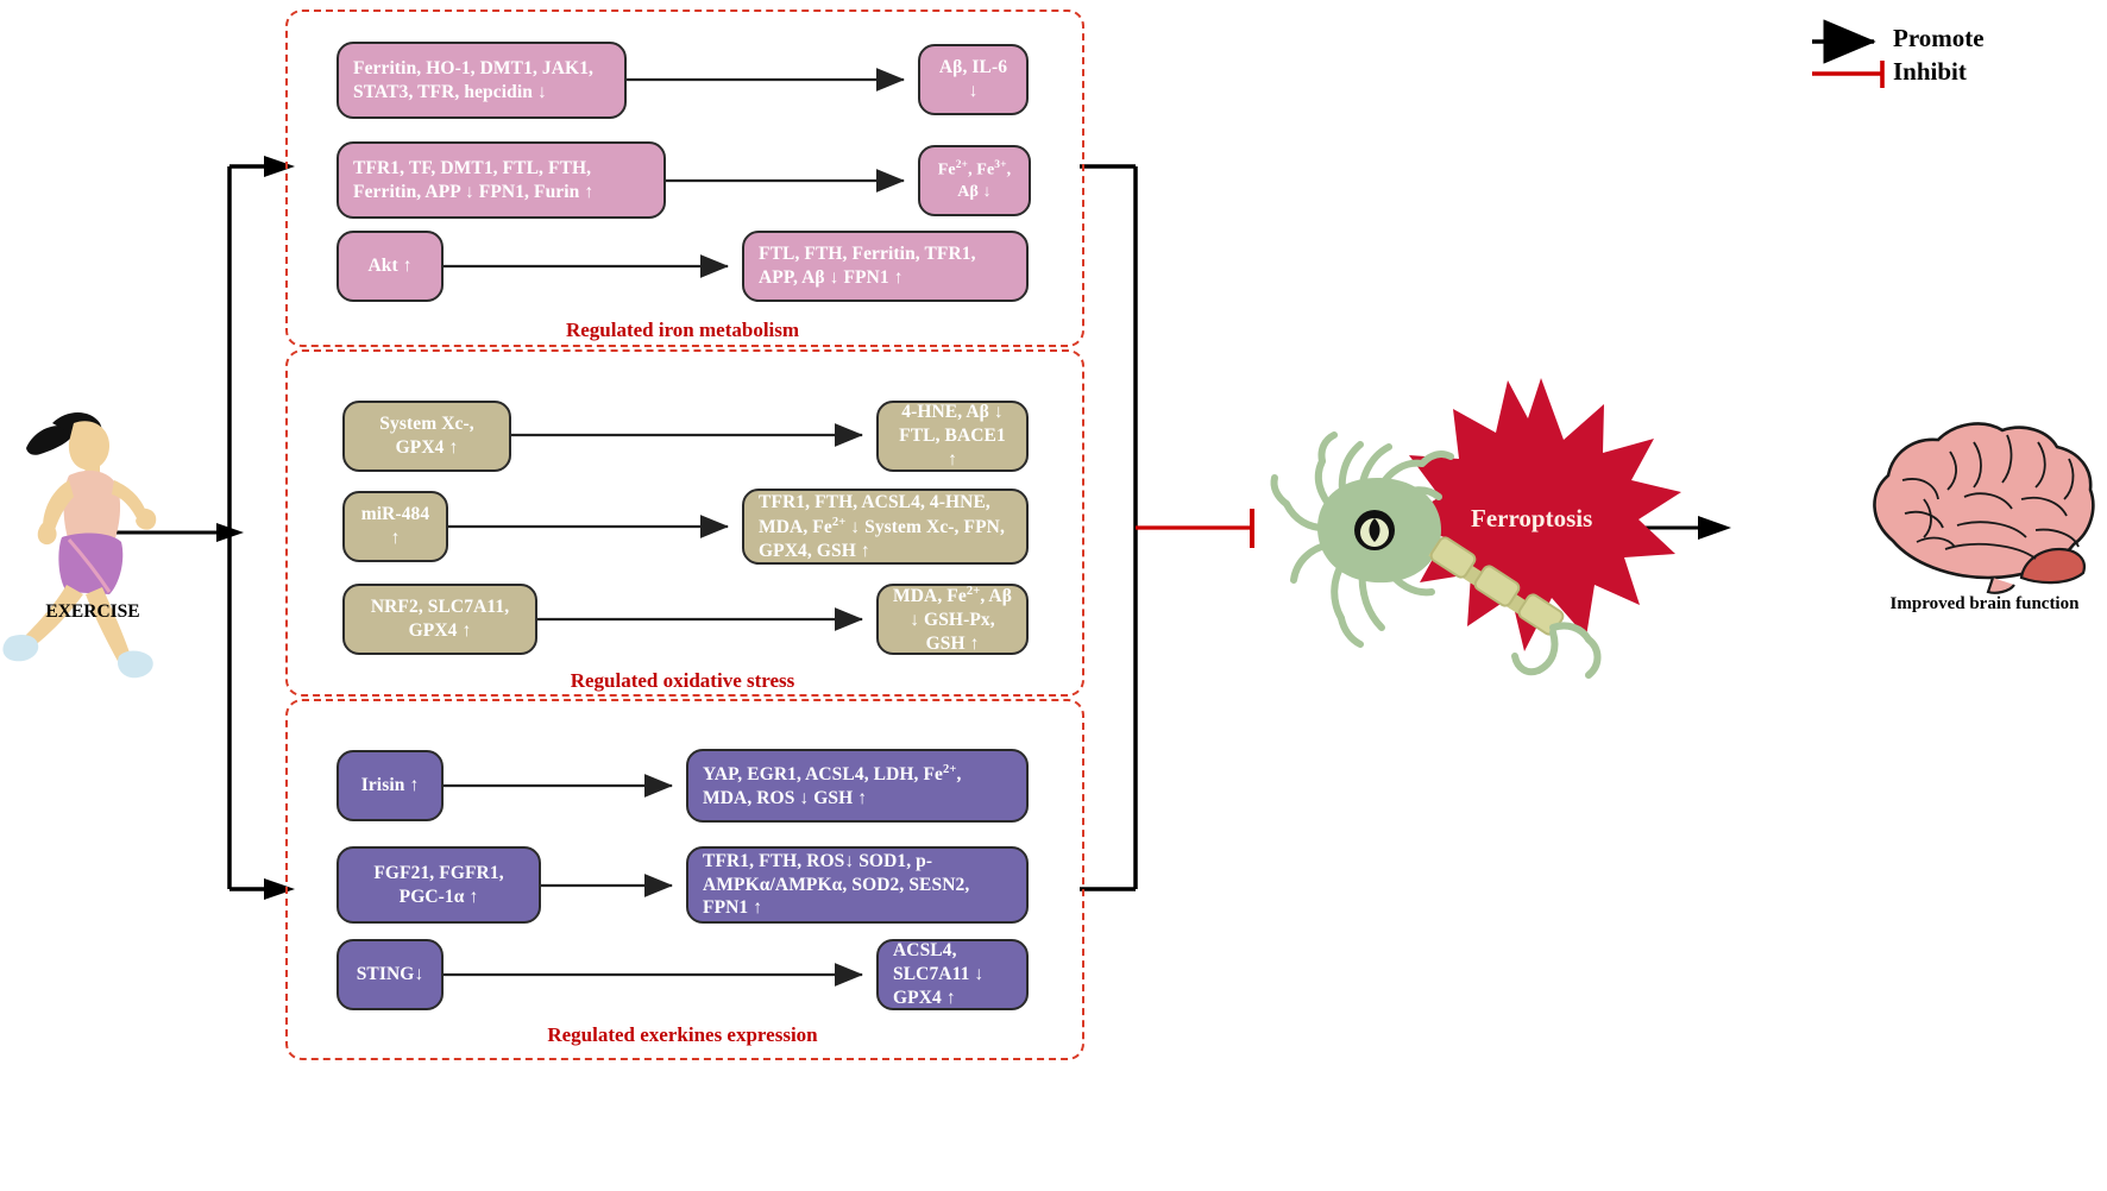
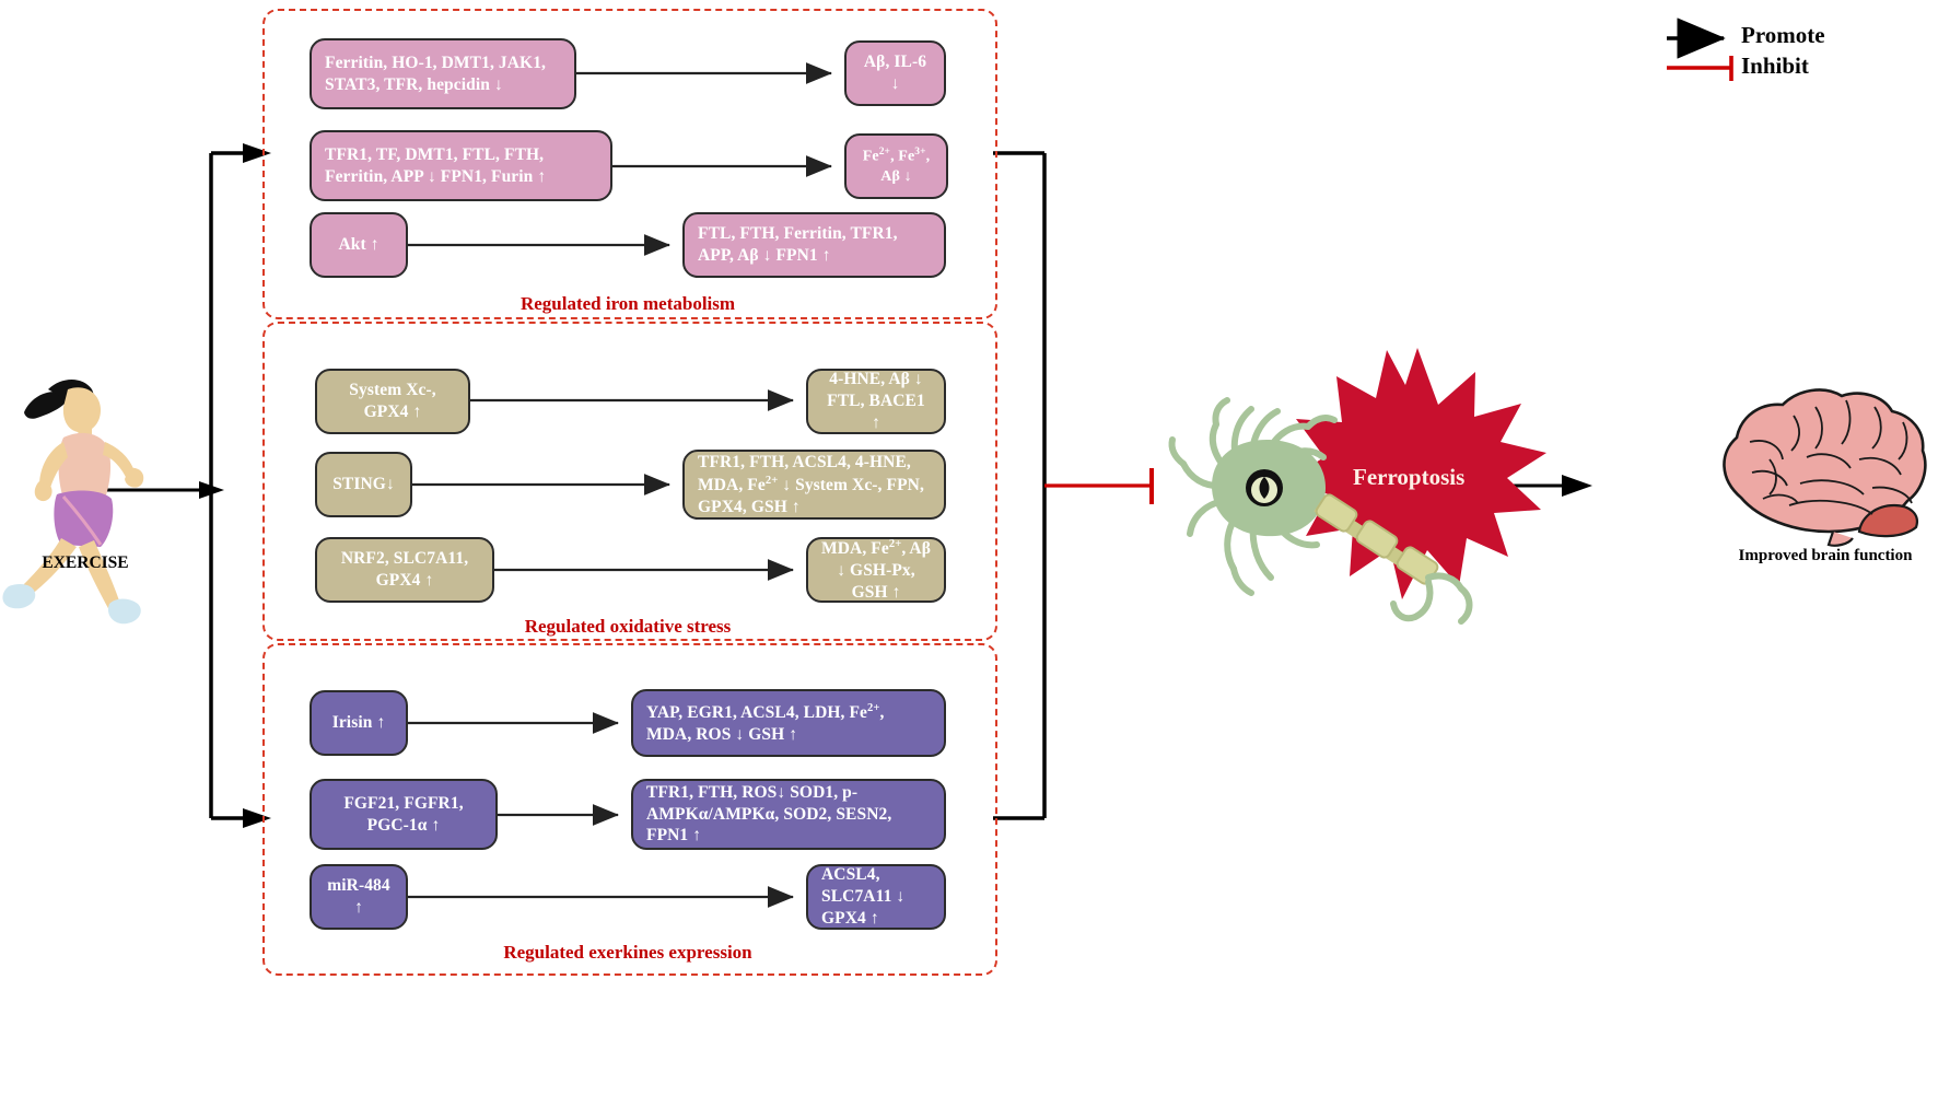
  Promote
  Inhibit
  EXERCISE
  Ferroptosis
  Improved brain function
  Regulated iron metabolism
  Ferritin, HO-1, DMT1, JAK1, STAT3, TFR, hepcidin ↓
  Aβ, IL-6 ↓
  TFR1, TF, DMT1, FTL, FTH, Ferritin, APP ↓ FPN1, Furin ↑
  Fe2+, Fe3+, Aβ ↓
  Akt ↑
  FTL, FTH, Ferritin, TFR1, APP, Aβ ↓ FPN1 ↑
  Regulated oxidative stress
  System Xc-, GPX4 ↑
  4-HNE, Aβ ↓ FTL, BACE1 ↑
- miR-484 ↑
+ STING↓
  TFR1, FTH, ACSL4, 4-HNE, MDA, Fe2+ ↓ System Xc-, FPN, GPX4, GSH ↑
  NRF2, SLC7A11, GPX4 ↑
  MDA, Fe2+, Aβ ↓ GSH-Px, GSH ↑
  Regulated exerkines expression
  Irisin ↑
  YAP, EGR1, ACSL4, LDH, Fe2+, MDA, ROS ↓ GSH ↑
  FGF21, FGFR1, PGC-1α ↑
  TFR1, FTH, ROS↓ SOD1, p-AMPKα/AMPKα, SOD2, SESN2, FPN1 ↑
- STING↓
+ miR-484 ↑
  ACSL4, SLC7A11 ↓ GPX4 ↑
